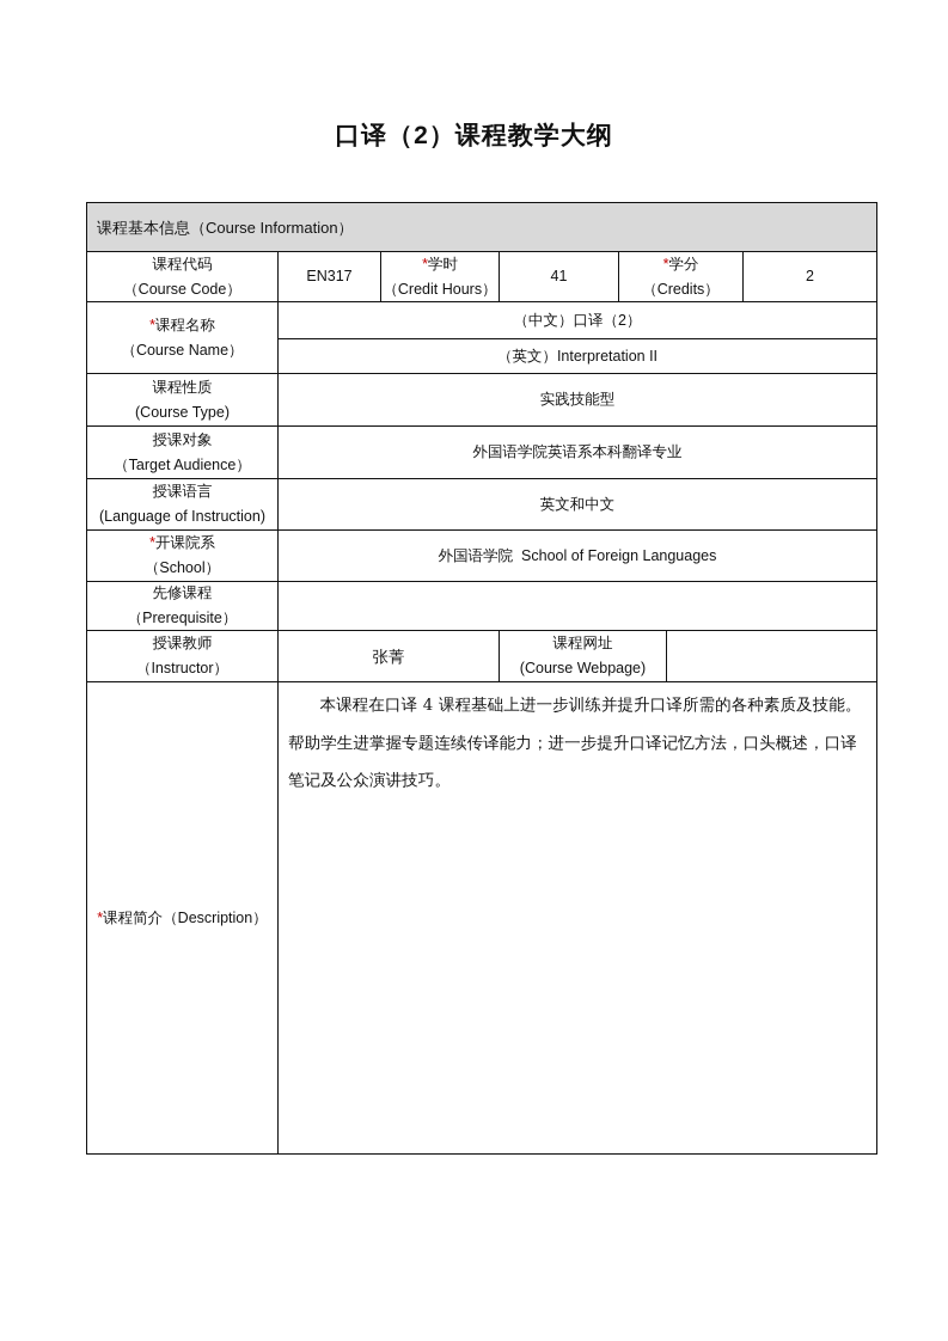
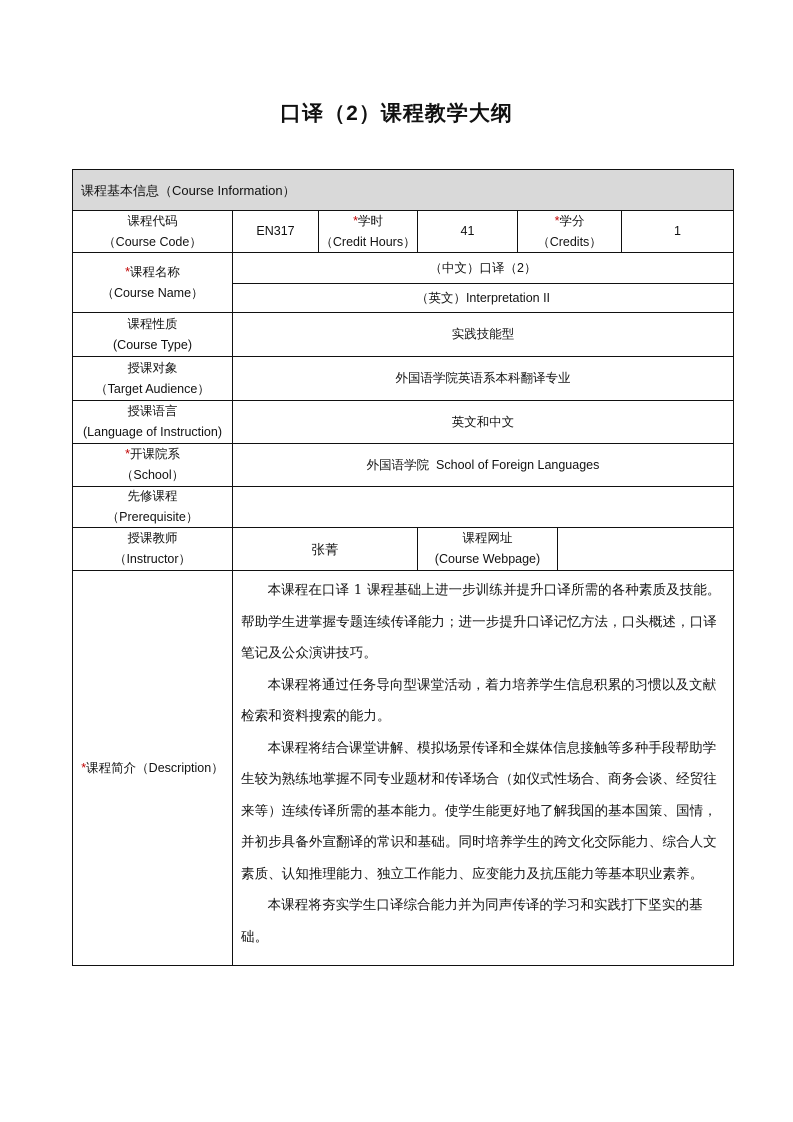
  口译（2）课程教学大纲
  课程基本信息（Course Information）
  课程代码
  （Course Code）
  EN317
  *学时
  （Credit Hours）
  41
  *学分
  （Credits）
- 2
+ 1
  *课程名称
  （Course Name）
  （中文）口译（2）
  （英文）Interpretation II
  课程性质
  (Course Type)
  实践技能型
  授课对象
  （Target Audience）
  外国语学院英语系本科翻译专业
  授课语言
  (Language of Instruction)
  英文和中文
  *开课院系
  （School）
  外国语学院 School of Foreign Languages
  先修课程
  （Prerequisite）
  授课教师
  （Instructor）
  张菁
  课程网址
  (Course Webpage)
  *课程简介（Description）
- 本课程在口译 4 课程基础上进一步训练并提升口译所需的各种素质及技能。帮助学生进掌握专题连续传译能力；进一步提升口译记忆方法，口头概述，口译笔记及公众演讲技巧。
+ 本课程在口译 1 课程基础上进一步训练并提升口译所需的各种素质及技能。帮助学生进掌握专题连续传译能力；进一步提升口译记忆方法，口头概述，口译笔记及公众演讲技巧。
+ 本课程将通过任务导向型课堂活动，着力培养学生信息积累的习惯以及文献检索和资料搜索的能力。
+ 本课程将结合课堂讲解、模拟场景传译和全媒体信息接触等多种手段帮助学生较为熟练地掌握不同专业题材和传译场合（如仪式性场合、商务会谈、经贸往来等）连续传译所需的基本能力。使学生能更好地了解我国的基本国策、国情，并初步具备外宣翻译的常识和基础。同时培养学生的跨文化交际能力、综合人文素质、认知推理能力、独立工作能力、应变能力及抗压能力等基本职业素养。
+ 本课程将夯实学生口译综合能力并为同声传译的学习和实践打下坚实的基础。
